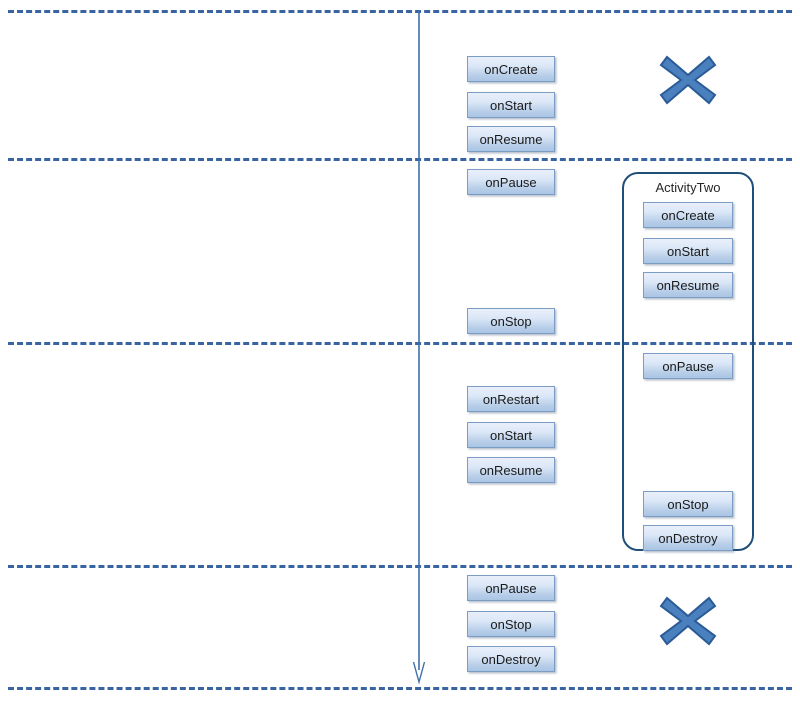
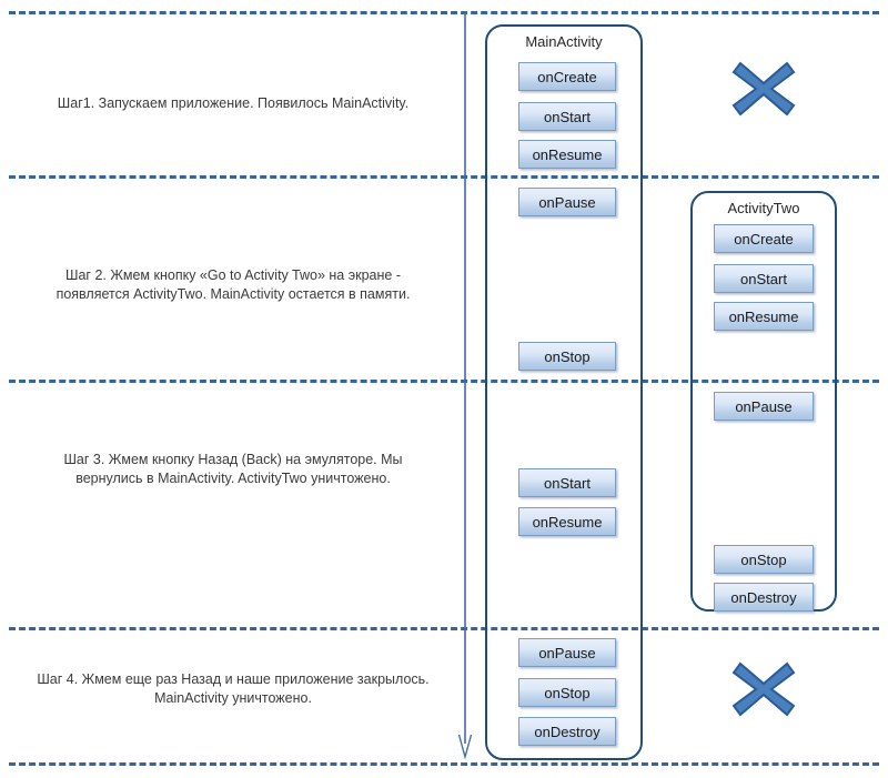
+ Шаг1. Запускаем приложение. Появилось MainActivity.
+ Шаг 2. Жмем кнопку «Go to Activity Two» на экране -
+ появляется ActivityTwo. MainActivity остается в памяти.
+ Шаг 3. Жмем кнопку Назад (Back) на эмуляторе. Мы
+ вернулись в MainActivity. ActivityTwo уничтожено.
+ Шаг 4. Жмем еще раз Назад и наше приложение закрылось.
+ MainActivity уничтожено.
+ MainActivity
  onCreate
  onStart
  onResume
  onPause
  onStop
- onRestart
  onStart
  onResume
  onPause
  onStop
  onDestroy
  ActivityTwo
  onCreate
  onStart
  onResume
  onPause
  onStop
  onDestroy
